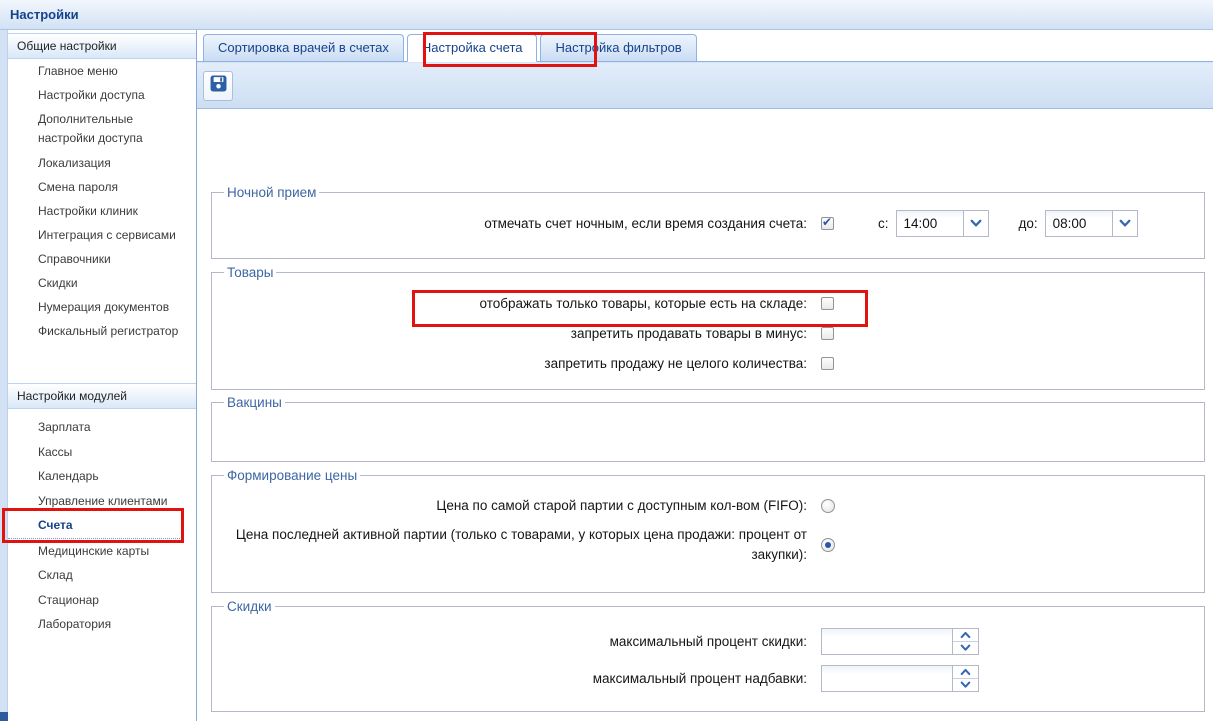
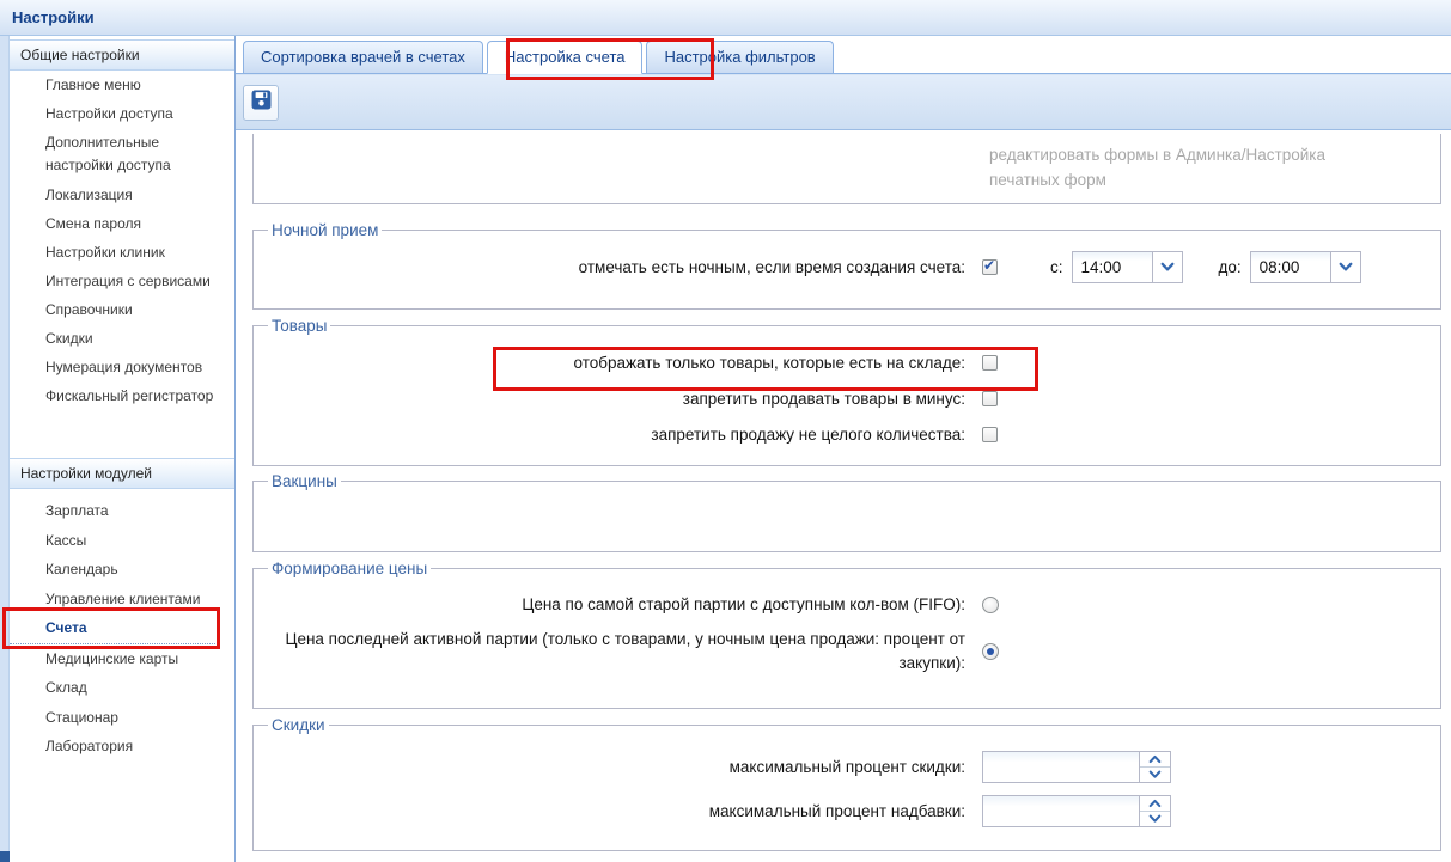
  Настройки
  Общие настройки
  Главное меню
  Настройки доступа
  Дополнительные настройки доступа
  Локализация
  Смена пароля
  Настройки клиник
  Интеграция с сервисами
  Справочники
  Скидки
  Нумерация документов
  Фискальный регистратор
  Настройки модулей
  Зарплата
  Кассы
  Календарь
  Управление клиентами
  Счета
  Медицинские карты
  Склад
  Стационар
  Лаборатория
  Сортировка врачей в счетах
  Настройка счета
  Настройка фильтров
+ редактировать формы в Админка/Настройка печатных форм
  Ночной прием
- отмечать счет ночным, если время создания счета:
+ отмечать есть ночным, если время создания счета:
  с:
  14:00
  до:
  08:00
  Товары
  отображать только товары, которые есть на складе:
  запретить продавать товары в минус:
  запретить продажу не целого количества:
  Вакцины
  Формирование цены
  Цена по самой старой партии с доступным кол-вом (FIFO):
- Цена последней активной партии (только с товарами, у которых цена продажи: процент от закупки):
+ Цена последней активной партии (только с товарами, у ночным цена продажи: процент от закупки):
  Скидки
  максимальный процент скидки:
  максимальный процент надбавки:
